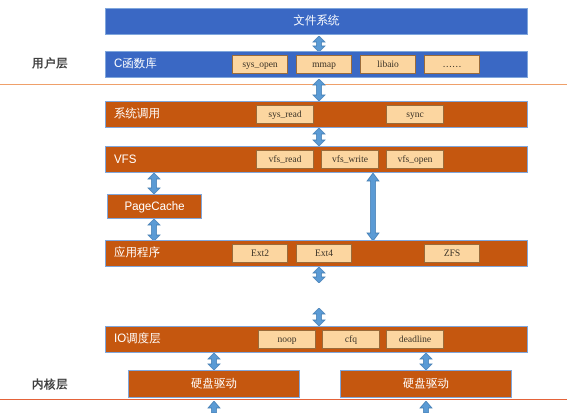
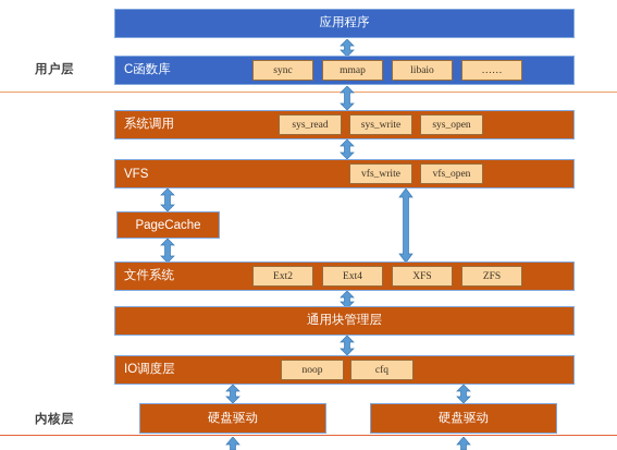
  用户层
  内核层
- 文件系统
+ 应用程序
  C函数库
- sys_open
+ sync
  mmap
  libaio
  ……
  系统调用
  sys_read
+ sys_write
- sync
+ sys_open
  VFS
- vfs_read
  vfs_write
  vfs_open
  PageCache
- 应用程序
+ 文件系统
  Ext2
  Ext4
+ XFS
  ZFS
+ 通用块管理层
  IO调度层
  noop
  cfq
- deadline
  硬盘驱动
  硬盘驱动
